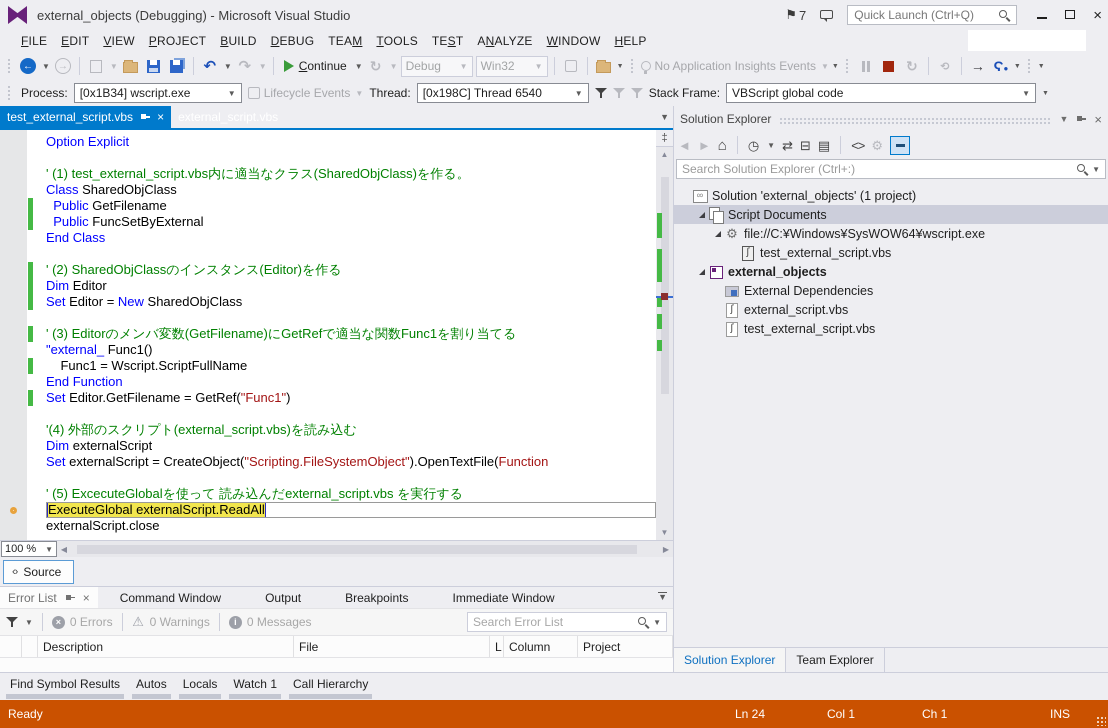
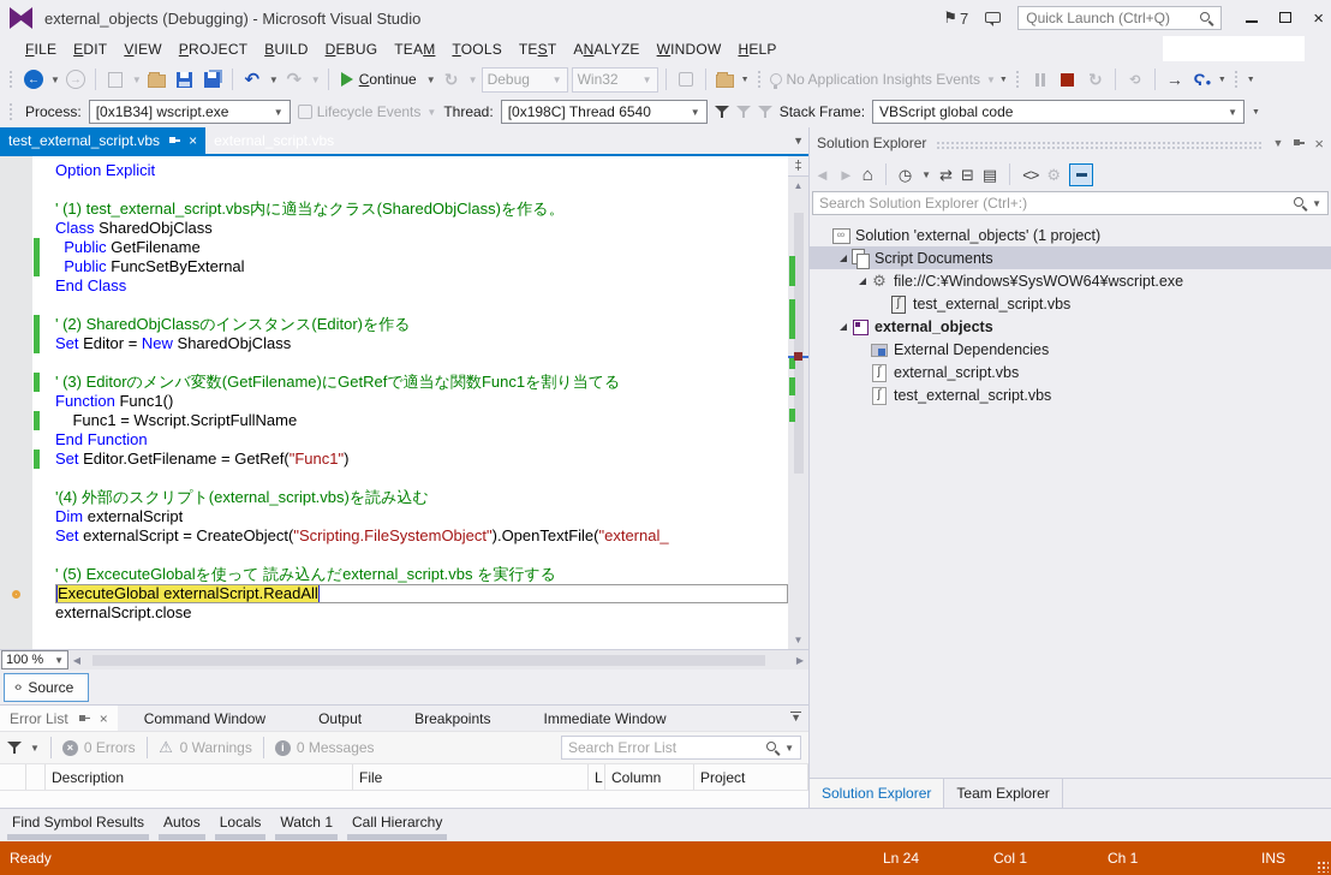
  external_objects (Debugging) - Microsoft Visual Studio
  ⚑
  7
  Quick Launch (Ctrl+Q)
  ×
  FILE
  EDIT
  VIEW
  PROJECT
  BUILD
  DEBUG
  TEAM
  TOOLS
  TEST
  ANALYZE
  WINDOW
  HELP
  ←
  ▼
  →
  ▼
  ↶
  ▼
  ↷
  ▼
  Continue
  ▼
  ↻
  ▼
  Debug
  ▼
  Win32
  ▼
  No Application Insights Events
  ▼
  ↻
  ⟲
  →
  Ϛ●
  Process:
  [0x1B34] wscript.exe
  ▼
  Lifecycle Events
  ▼
  Thread:
  [0x198C] Thread 6540
  ▼
  Stack Frame:
  VBScript global code
  ▼
  test_external_script.vbs
  ×
  ▼
  Option Explicit
  ' (1) test_external_script.vbs内に適当なクラス(SharedObjClass)を作る。
  Class SharedObjClass
  Public GetFilename
  Public FuncSetByExternal
  End Class
  ' (2) SharedObjClassのインスタンス(Editor)を作る
- Dim Editor
  Set Editor = New SharedObjClass
  ' (3) Editorのメンバ変数(GetFilename)にGetRefで適当な関数Func1を割り当てる
- "external_ Func1()
+ Function Func1()
  Func1 = Wscript.ScriptFullName
  End Function
  Set Editor.GetFilename = GetRef("Func1")
  '(4) 外部のスクリプト(external_script.vbs)を読み込む
  Dim externalScript
- Set externalScript = CreateObject("Scripting.FileSystemObject").OpenTextFile(Function
+ Set externalScript = CreateObject("Scripting.FileSystemObject").OpenTextFile("external_
  ' (5) ExcecuteGlobalを使って 読み込んだexternal_script.vbs を実行する
  ExecuteGlobal externalScript.ReadAll
  externalScript.close
  ‡
  ▲
  ▼
  100 %
  ▼
  ◀
  ▶
  ‹›
  Source
  Error List
  ×
  Command Window
  Output
  Breakpoints
  Immediate Window
  ▼
  ▼
  ×
  0 Errors
  ⚠
  0 Warnings
  i
  0 Messages
  Search Error List
  ▼
  Description
  File
  L
  Column
  Project
  Solution Explorer
  ▼
  ×
  ◄
  ►
  ⌂
  ◷
  ▼
  ⇄
  ⊟
  ▤
  <>
  ⚙
  Search Solution Explorer (Ctrl+:)
  ▼
  Solution 'external_objects' (1 project)
  Script Documents
  file://C:¥Windows¥SysWOW64¥wscript.exe
  test_external_script.vbs
  external_objects
  External Dependencies
  external_script.vbs
  test_external_script.vbs
  Solution Explorer
  Team Explorer
  Find Symbol Results
  Autos
  Locals
  Watch 1
  Call Hierarchy
  Ready
  Ln 24
  Col 1
  Ch 1
  INS
